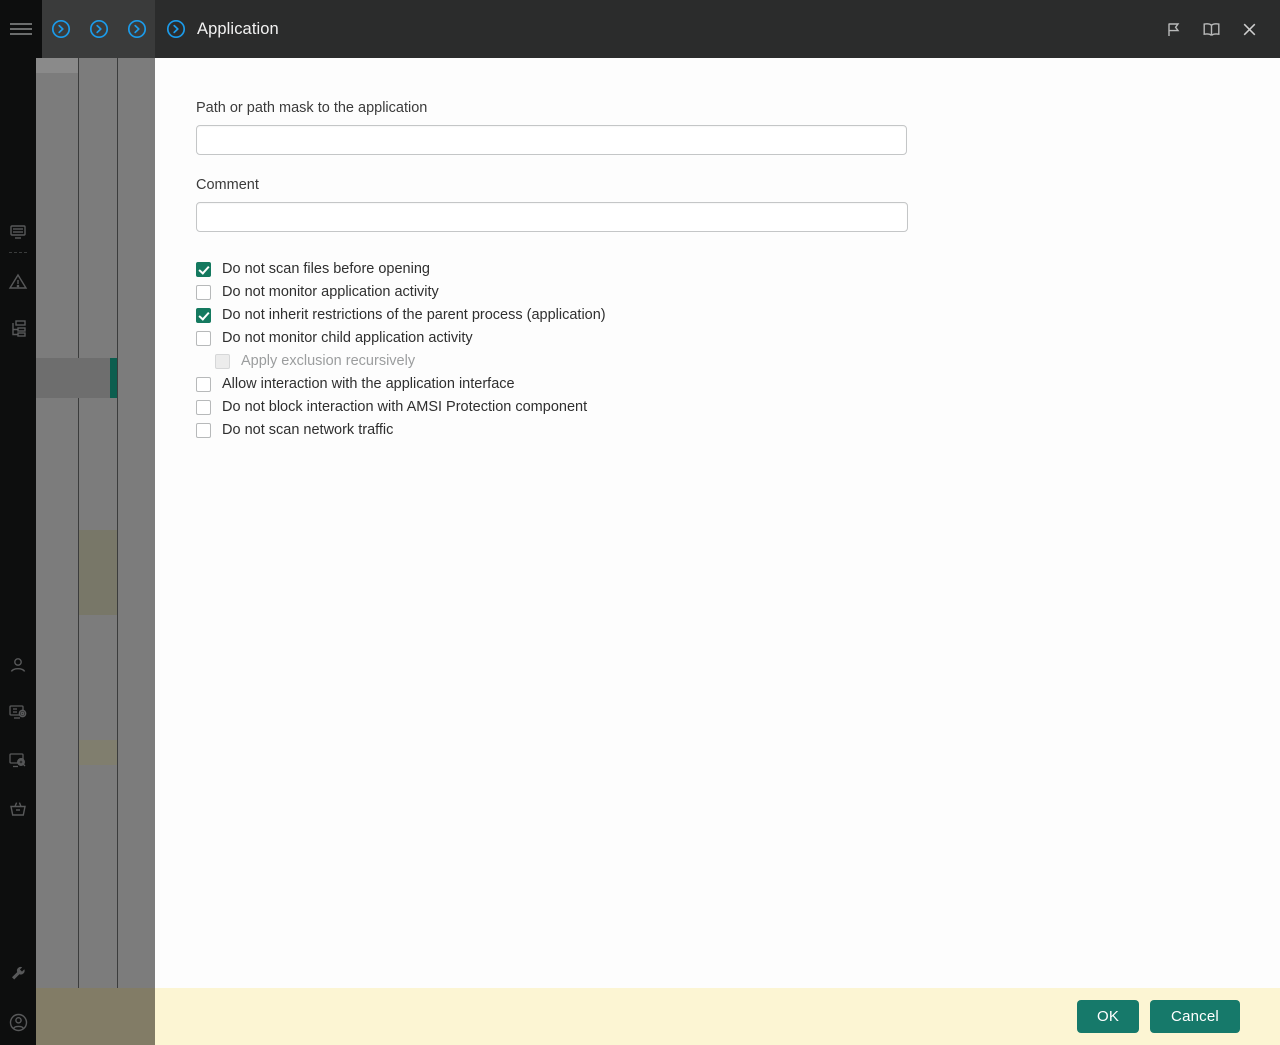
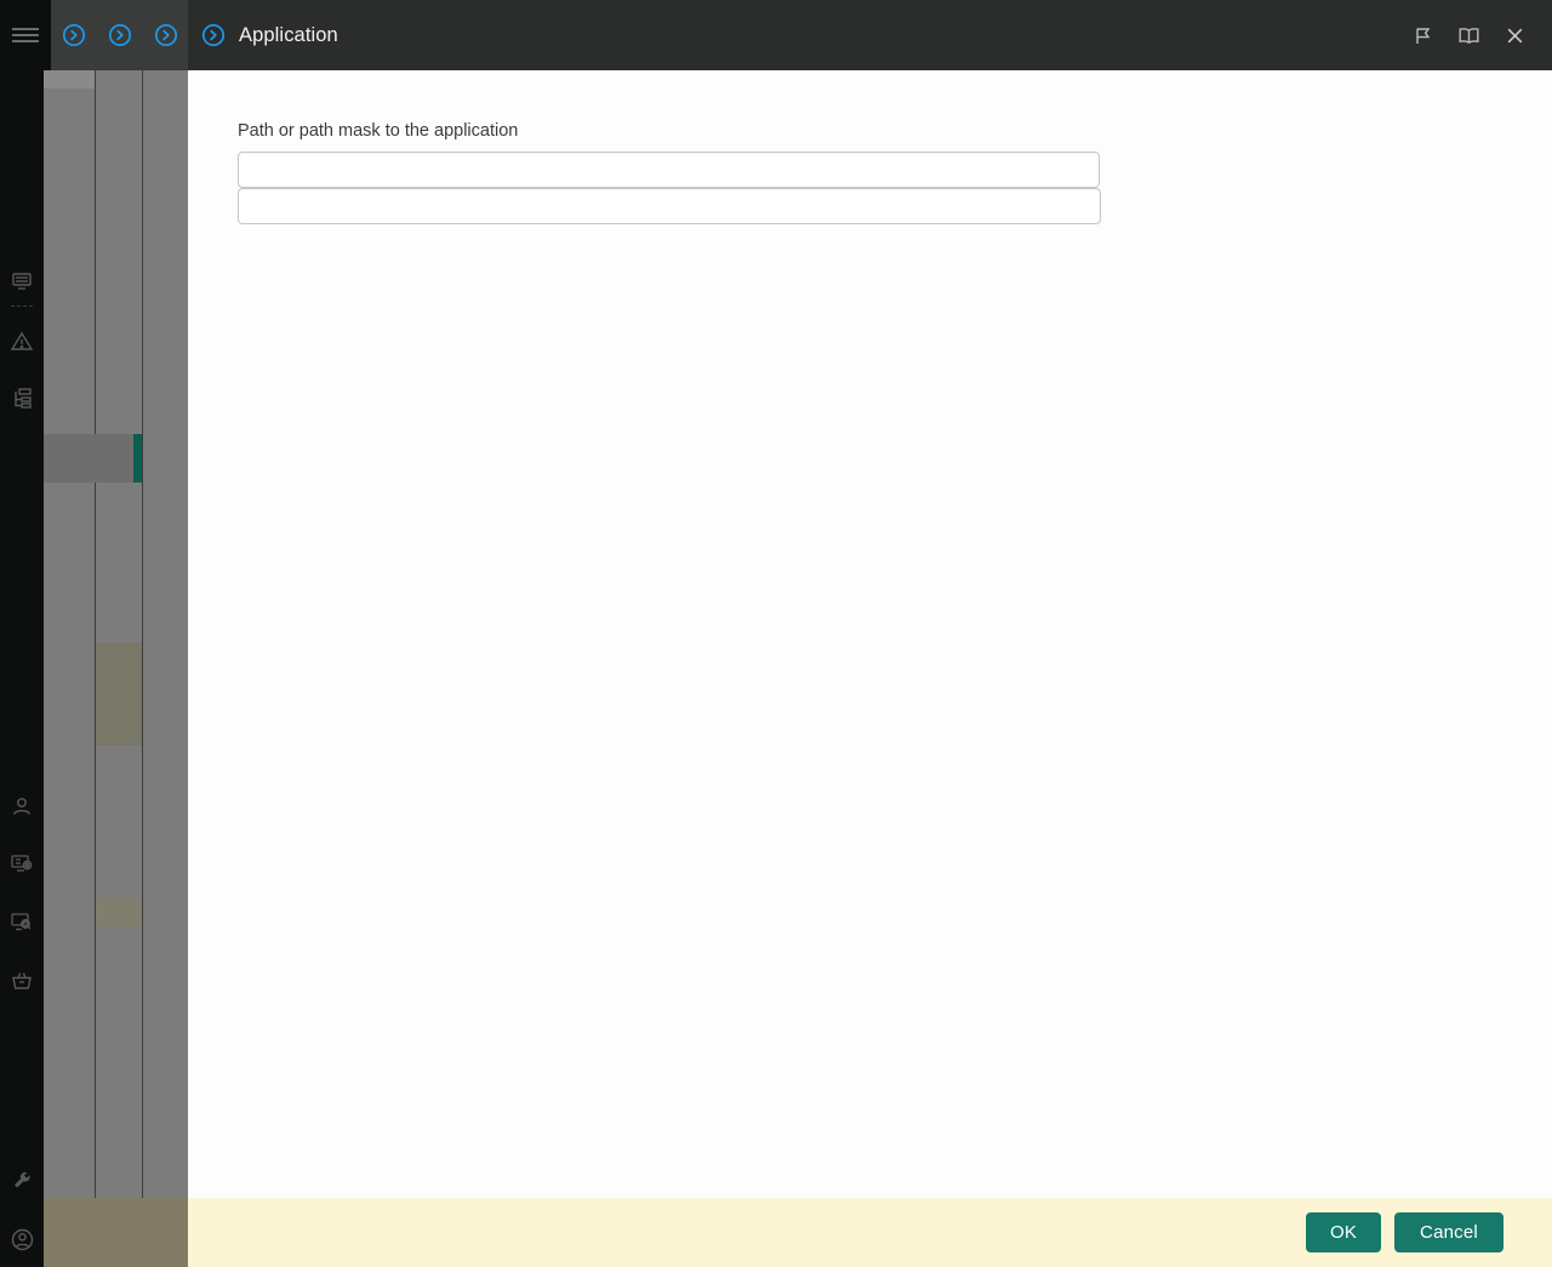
  Application
  Path or path mask to the application
- Comment
- Do not scan files before opening
- Do not monitor application activity
- Do not inherit restrictions of the parent process (application)
- Do not monitor child application activity
- Apply exclusion recursively
- Allow interaction with the application interface
- Do not block interaction with AMSI Protection component
- Do not scan network traffic
  OK
  Cancel
